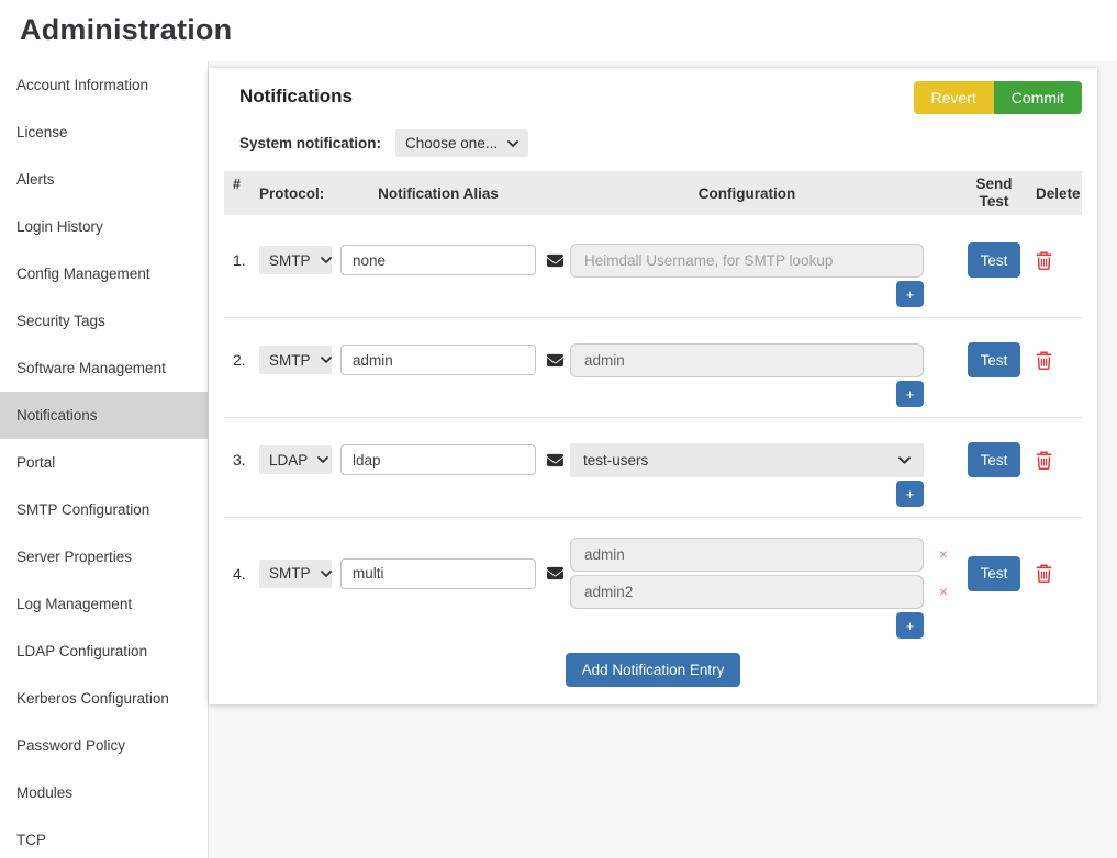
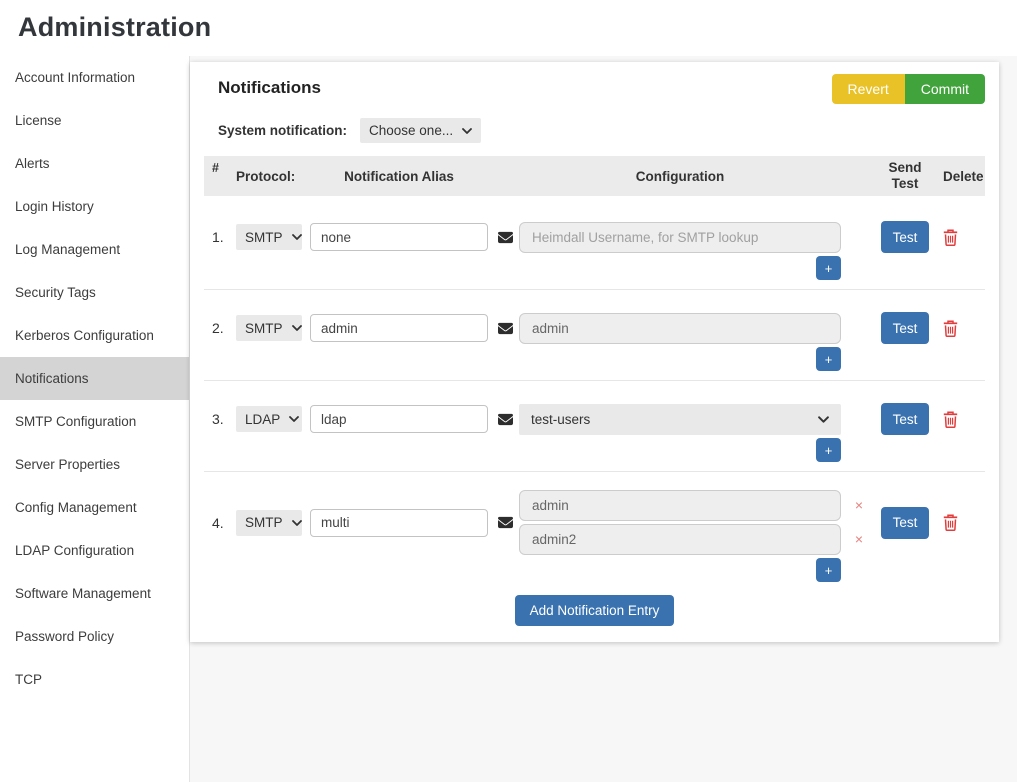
  Administration
  Account Information
  License
  Alerts
  Login History
- Config Management
+ Log Management
  Security Tags
- Software Management
+ Kerberos Configuration
  Notifications
- Portal
  SMTP Configuration
  Server Properties
- Log Management
+ Config Management
  LDAP Configuration
- Kerberos Configuration
+ Software Management
  Password Policy
- Modules
  TCP
  Notifications
  Revert
  Commit
  System notification:
  Choose one...
  #
  Protocol:
  Notification Alias
  Configuration
  Send Test
  Delete
  1.
  SMTP
  none
  Heimdall Username, for SMTP lookup
  Test
  +
  2.
  SMTP
  admin
  admin
  Test
  +
  3.
  LDAP
  ldap
  test-users
  Test
  +
  4.
  SMTP
  multi
  admin
  ×
  admin2
  ×
  Test
  +
  Add Notification Entry
